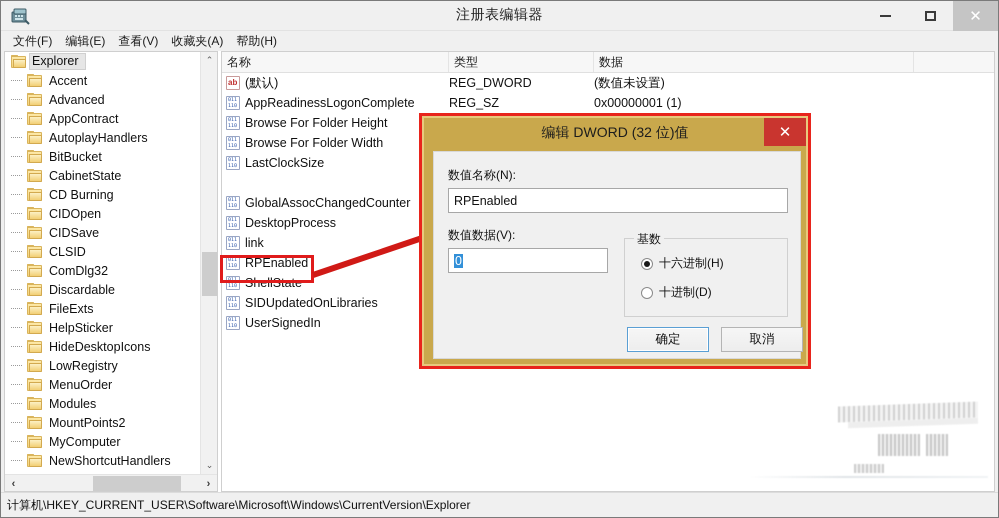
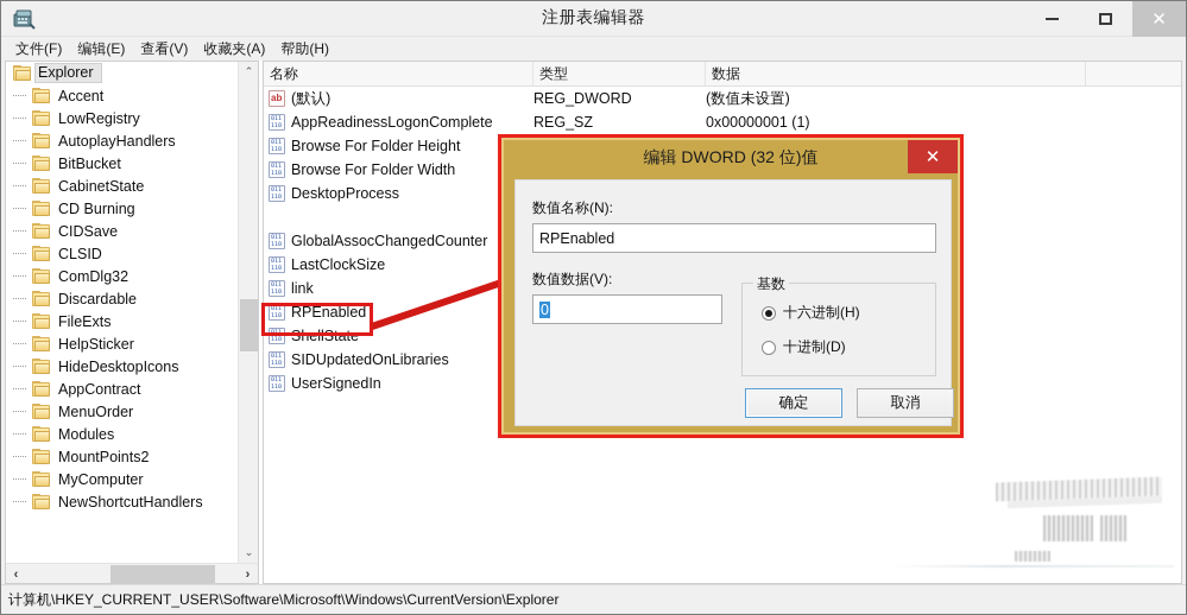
  注册表编辑器
  ✕
  文件(F)
  编辑(E)
  查看(V)
  收藏夹(A)
  帮助(H)
  Explorer
  Accent
- Advanced
- AppContract
+ LowRegistry
  AutoplayHandlers
  BitBucket
  CabinetState
  CD Burning
- CIDOpen
  CIDSave
  CLSID
  ComDlg32
  Discardable
  FileExts
  HelpSticker
  HideDesktopIcons
- LowRegistry
+ AppContract
  MenuOrder
  Modules
  MountPoints2
  MyComputer
  NewShortcutHandlers
  ⌃
  ⌄
  ‹
  ›
  名称
  类型
  数据
  (默认)
  REG_DWORD
  (数值未设置)
  AppReadinessLogonComplete
  REG_SZ
  0x00000001 (1)
  Browse For Folder Height
  Browse For Folder Width
- LastClockSize
+ DesktopProcess
  GlobalAssocChangedCounter
- DesktopProcess
+ LastClockSize
  link
  RPEnabled
  ShellState
  SIDUpdatedOnLibraries
  UserSignedIn
  计算机\HKEY_CURRENT_USER\Software\Microsoft\Windows\CurrentVersion\Explorer
  编辑 DWORD (32 位)值
  ✕
  数值名称(N):
  RPEnabled
  数值数据(V):
  0
  基数
  十六进制(H)
  十进制(D)
  确定
  取消
